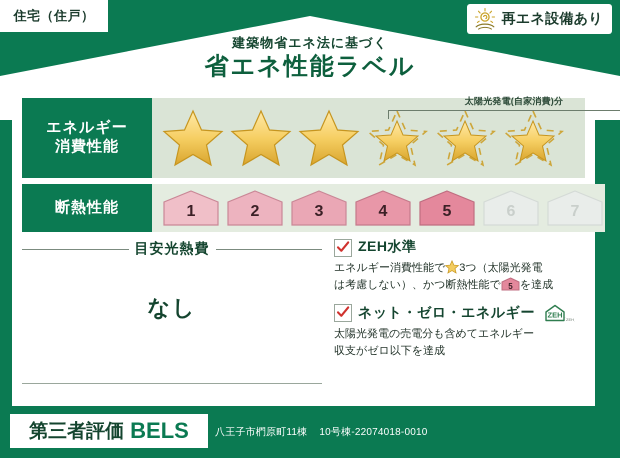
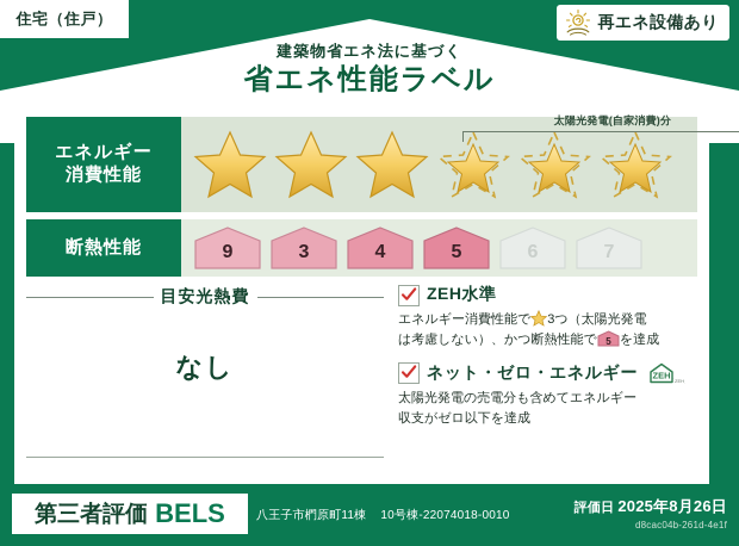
  住宅（住戸）
  再エネ設備あり
  建築物省エネ法に基づく
  省エネ性能ラベル
  エネルギー
  消費性能
  太陽光発電(自家消費)分
  断熱性能
- 1
- 2
+ 9
  3
  4
  5
  6
  7
  目安光熱費
  なし
  ZEH水準
  エネルギー消費性能で 3つ（太陽光発電
  は考慮しない）、かつ断熱性能で
  5
  を達成
  ネット・ゼロ・エネルギー
  ZEH
  太陽光発電の売電分も含めてエネルギー
  収支がゼロ以下を達成
  第三者評価
  BELS
  八王子市椚原町11棟 10号棟-22074018-0010
+ 評価日 2025年8月26日
+ d8cac04b-261d-4e1f
